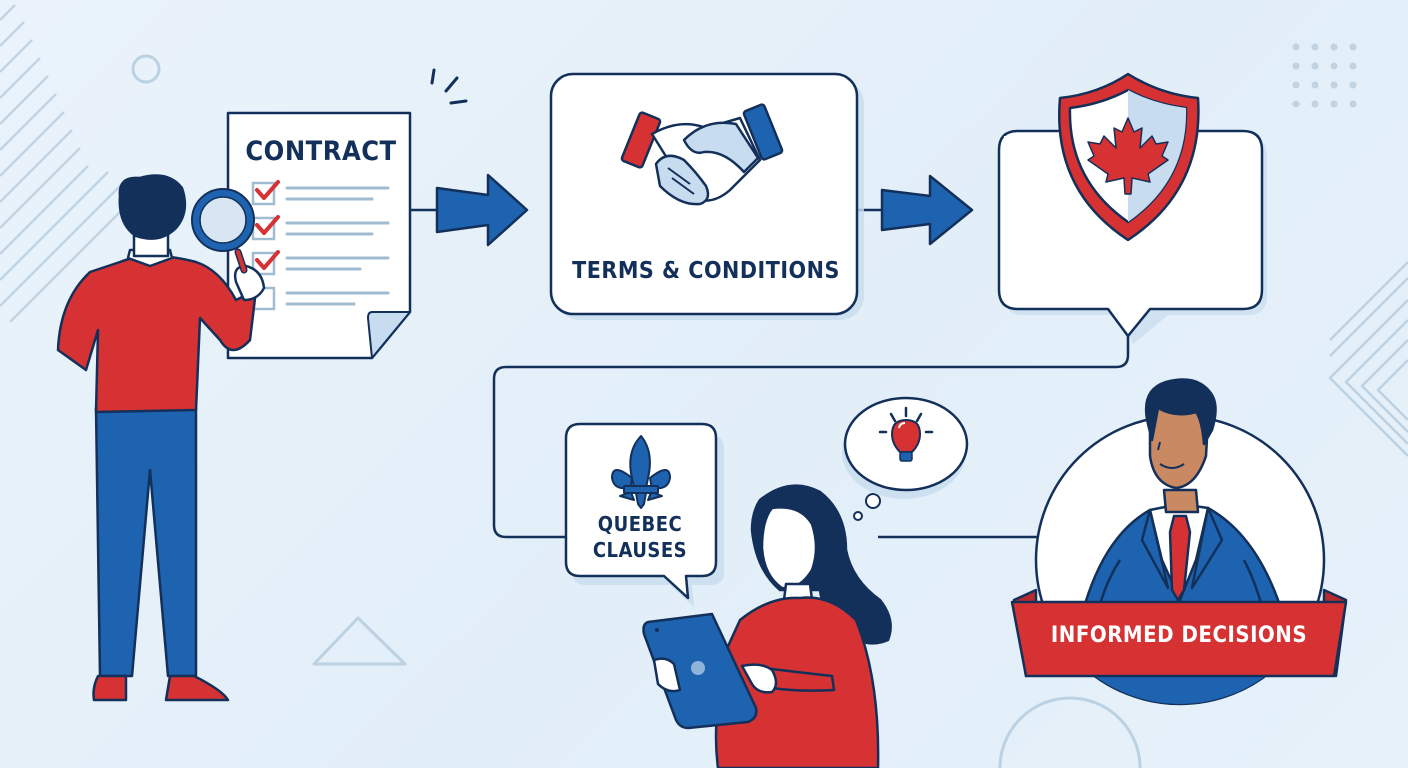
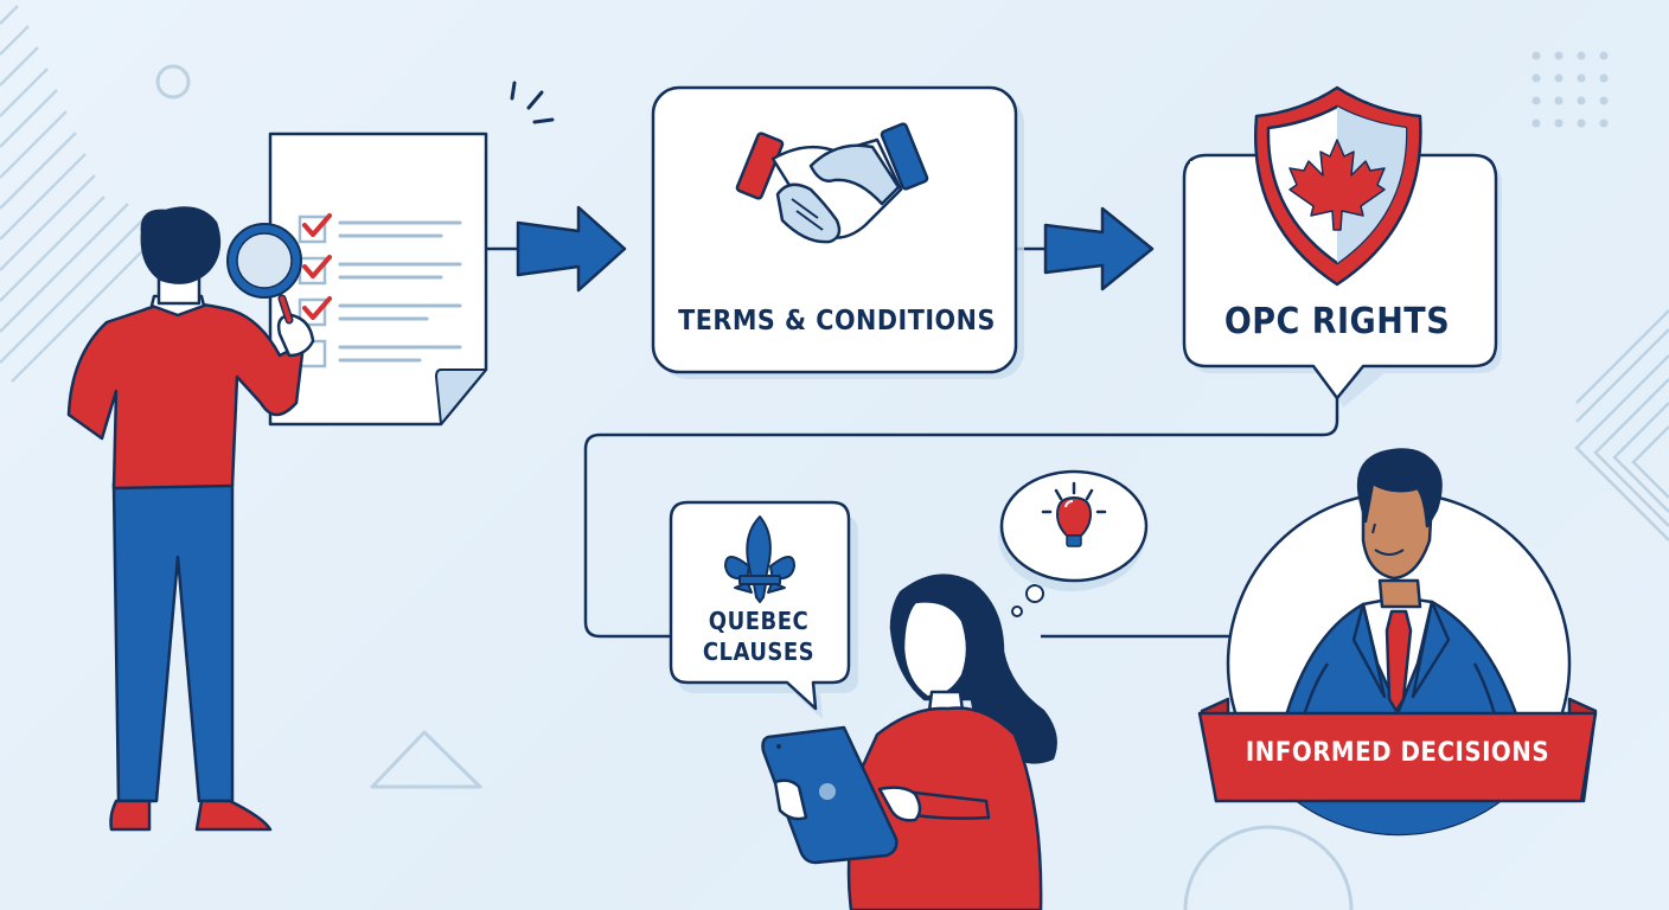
- CONTRACT
  TERMS & CONDITIONS
+ OPC RIGHTS
  QUEBEC
  CLAUSES
  INFORMED DECISIONS
